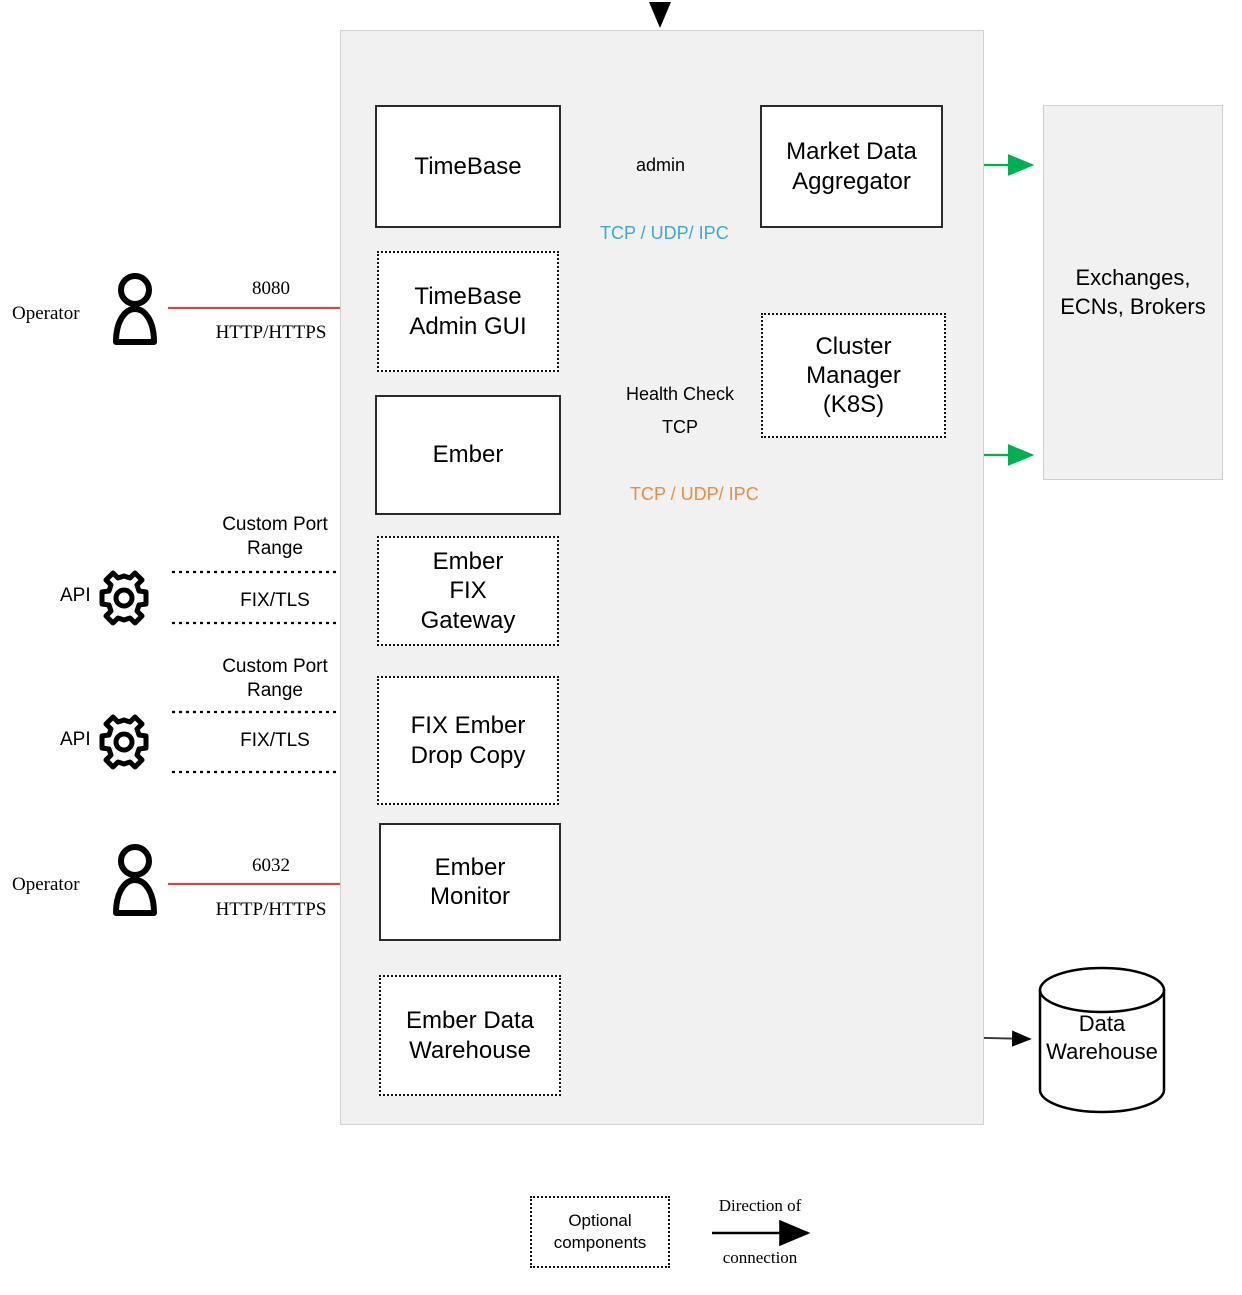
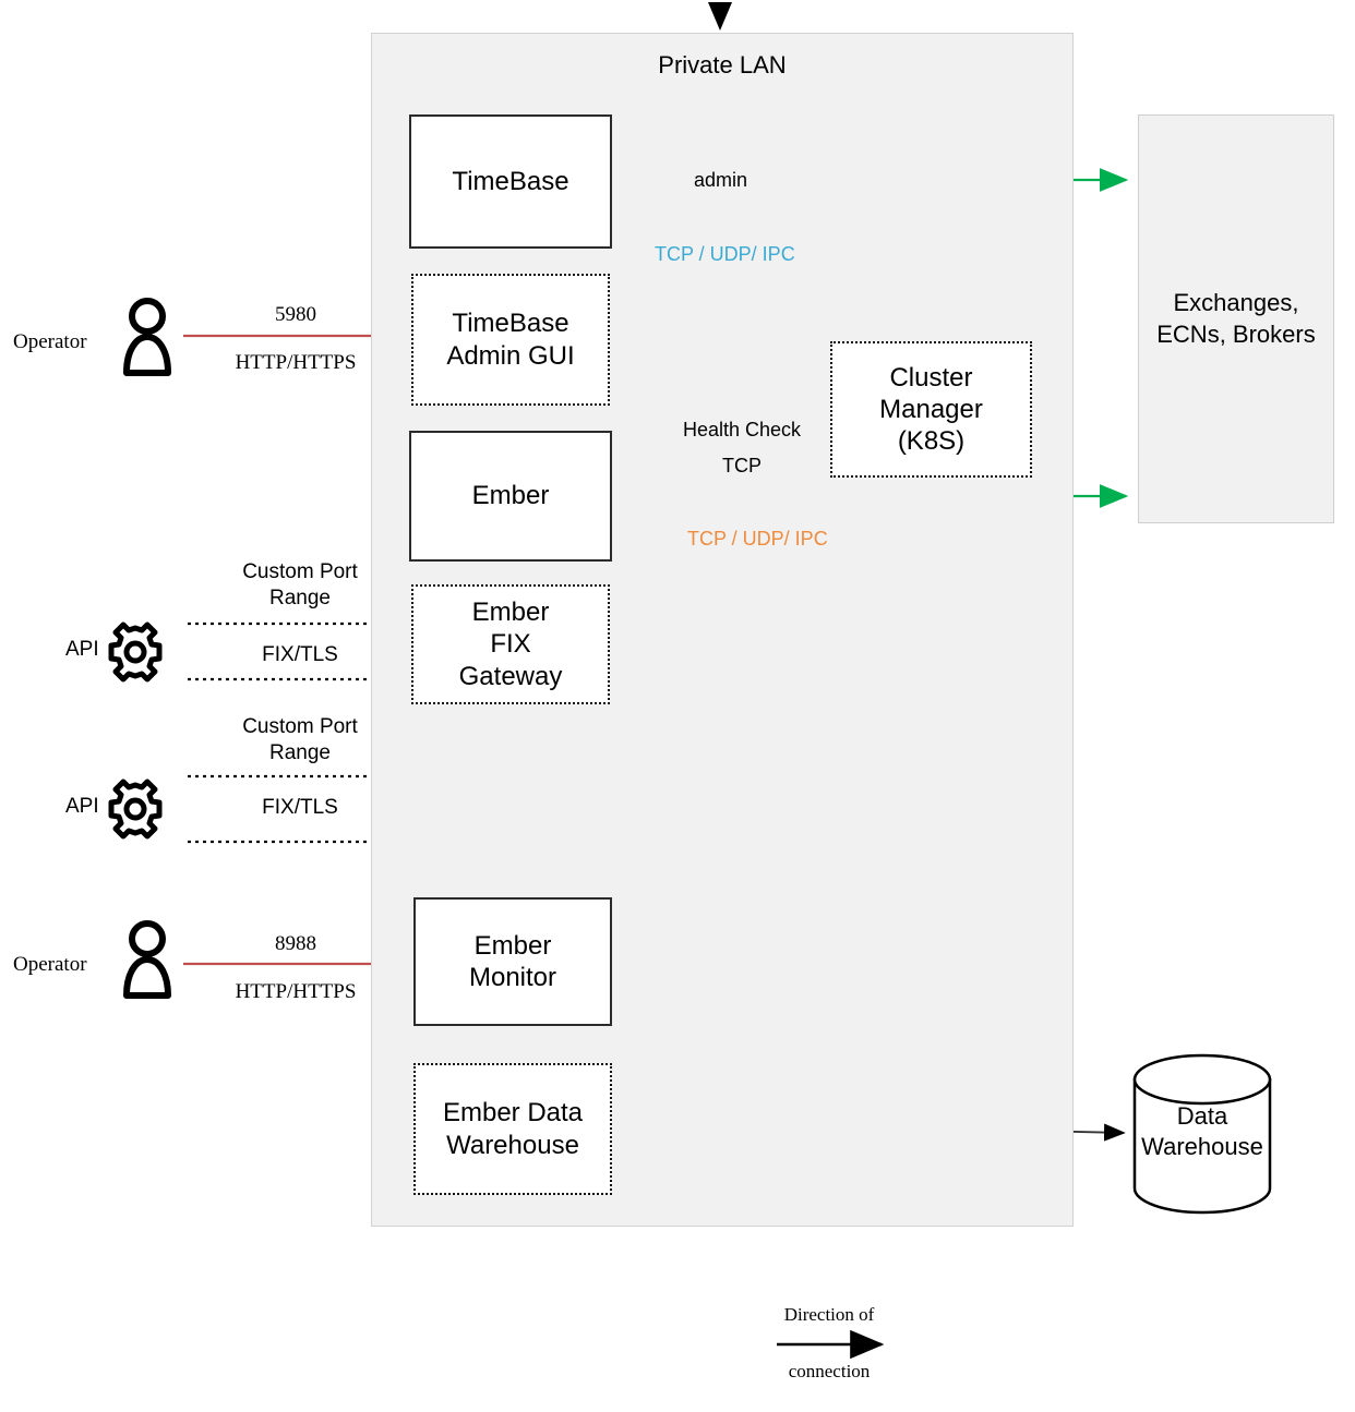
+ Private LAN
  TimeBase
  TimeBase
  Admin GUI
  Ember
  Ember
  FIX
  Gateway
- FIX Ember
- Drop Copy
  Ember
  Monitor
  Ember Data
  Warehouse
- Market Data
- Aggregator
  Cluster
  Manager
  (K8S)
  Exchanges,
  ECNs, Brokers
  Data
  Warehouse
  admin
  Operator
  Operator
  API
  API
- 8080
+ 5980
  HTTP/HTTPS
- 6032
+ 8988
  HTTP/HTTPS
  Custom Port
  Range
  FIX/TLS
  Custom Port
  Range
  FIX/TLS
  TCP / UDP/ IPC
  TCP / UDP/ IPC
  Health Check
  TCP
- Optional
- components
  Direction of
  connection
